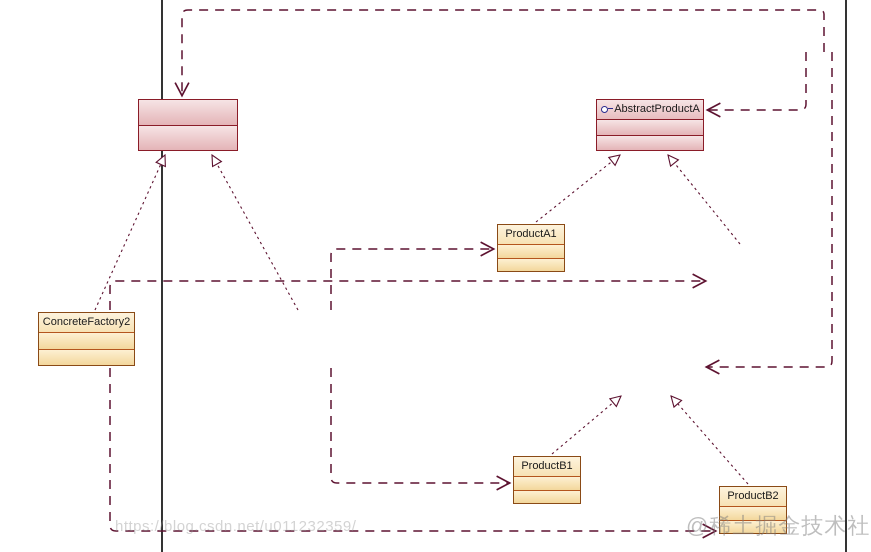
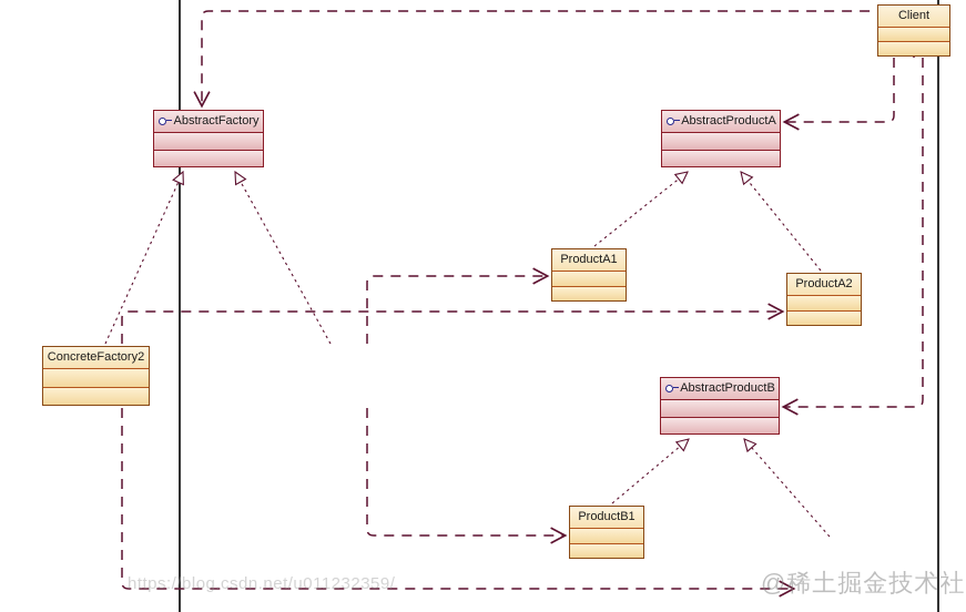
+ Client
+ AbstractFactory
  AbstractProductA
+ AbstractProductB
  ProductA1
+ ProductA2
  ProductB1
- ProductB2
  ConcreteFactory2
  https://blog.csdn.net/u011232359/
  @稀土掘金技术社
